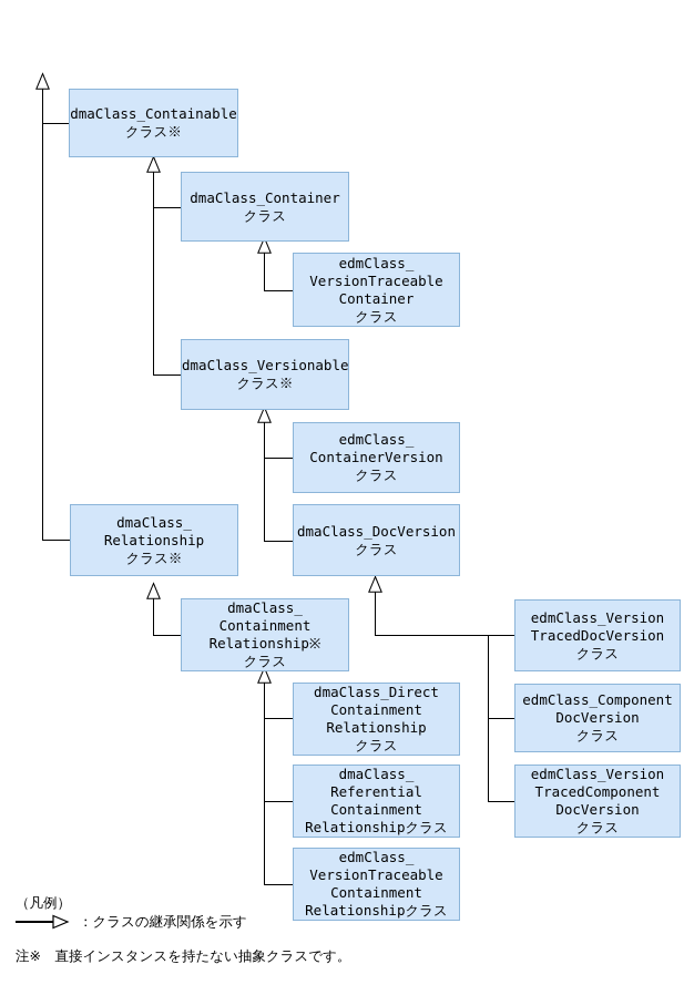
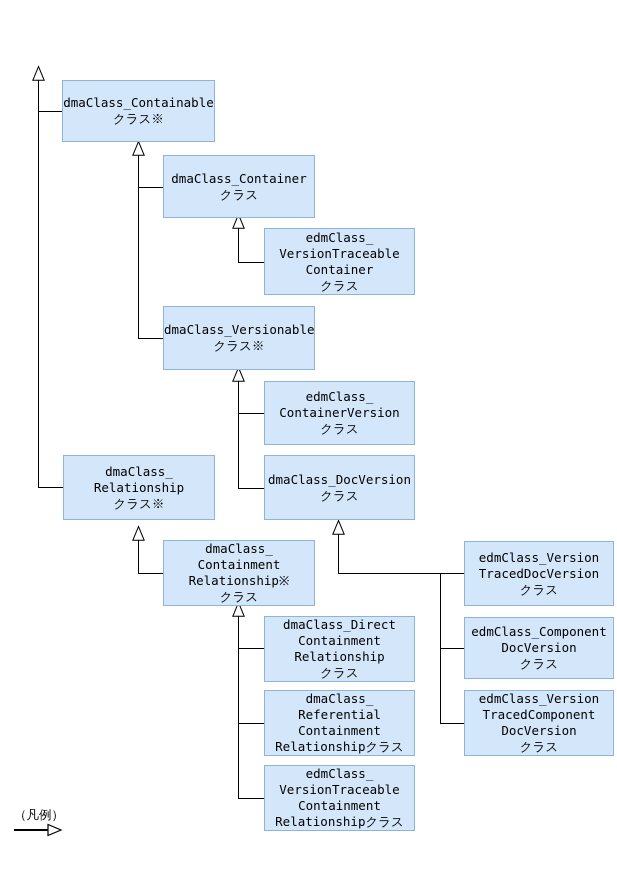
  dmaClass_Containable
  クラス※
  dmaClass_Container
  クラス
  edmClass_
  VersionTraceable
  Container
  クラス
  dmaClass_Versionable
  クラス※
  edmClass_
  ContainerVersion
  クラス
  dmaClass_DocVersion
  クラス
  dmaClass_
  Relationship
  クラス※
  dmaClass_
  Containment
  Relationship※
  クラス
  dmaClass_Direct
  Containment
  Relationship
  クラス
  dmaClass_
  Referential
  Containment
  Relationshipクラス
  edmClass_
  VersionTraceable
  Containment
  Relationshipクラス
  edmClass_Version
  TracedDocVersion
  クラス
  edmClass_Component
  DocVersion
  クラス
  edmClass_Version
  TracedComponent
  DocVersion
  クラス
  （凡例）
- ：クラスの継承関係を示す
- 注※ 直接インスタンスを持たない抽象クラスです。
